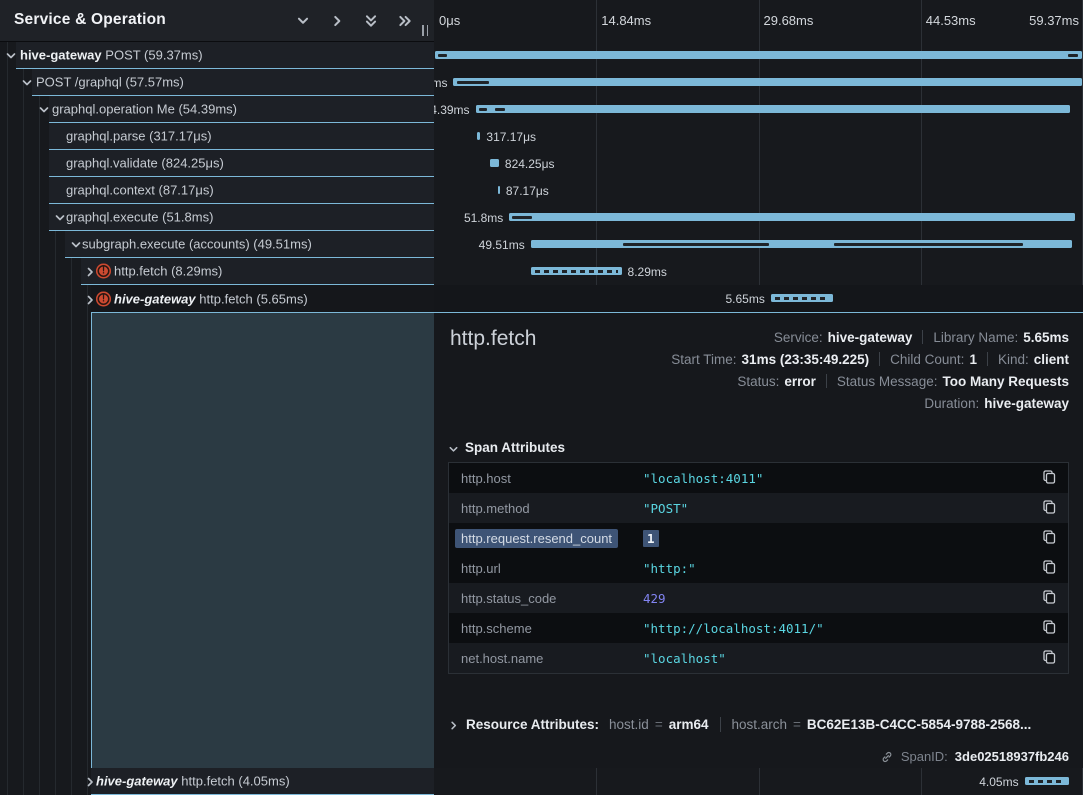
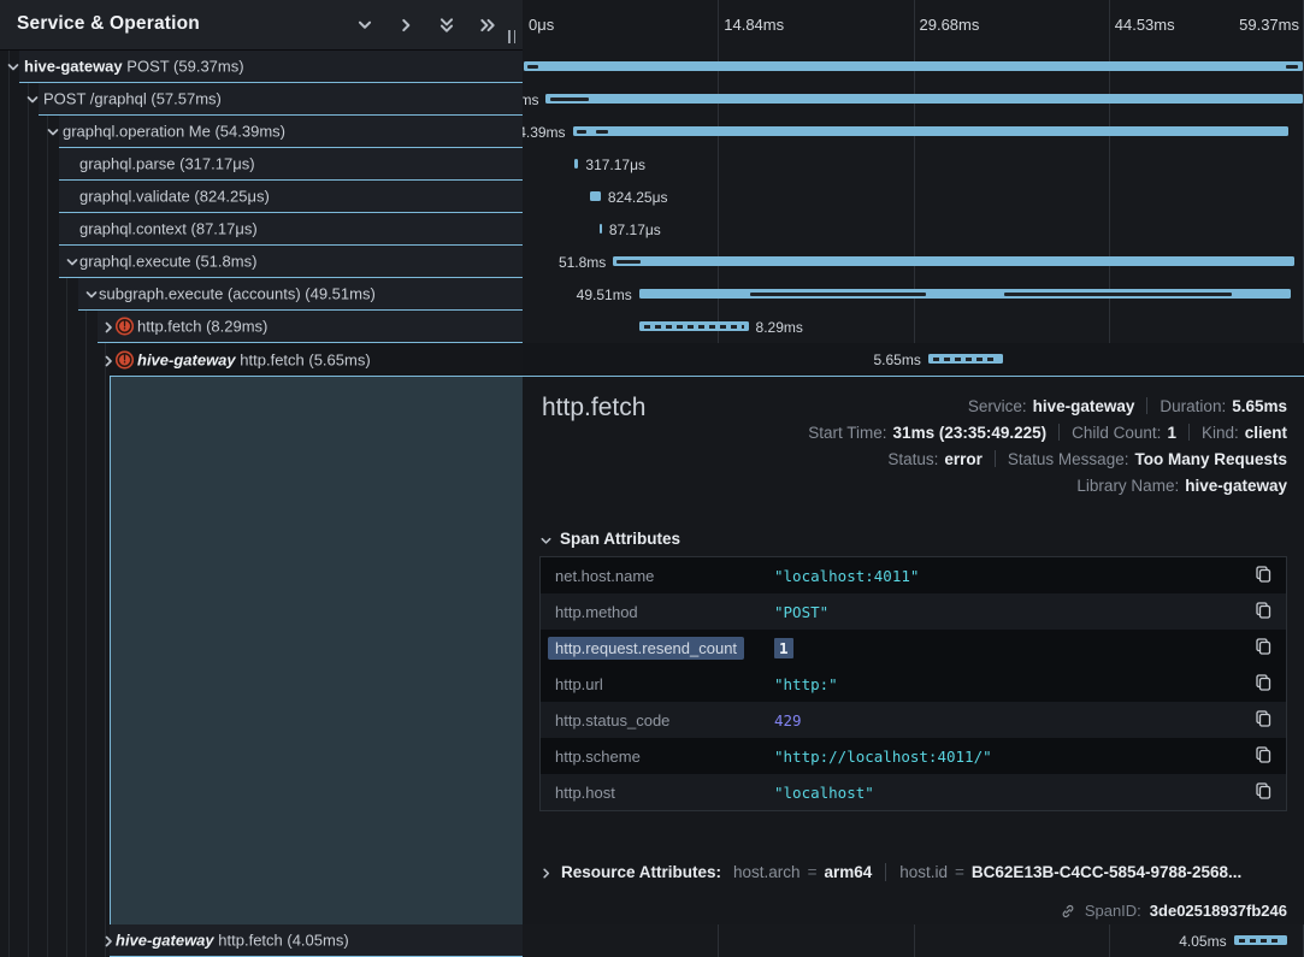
  0μs
  14.84ms
  29.68ms
  44.53ms
  59.37ms
  .39ms
  317.17μs
  824.25μs
  87.17μs
  51.8ms
  49.51ms
  8.29ms
  5.65ms
  4.05ms
  http.fetch
  Service:
  hive-gateway
- Library Name:
+ Duration:
  5.65ms
  Start Time:
  31ms (23:35:49.225)
  Child Count:
  1
  Kind:
  client
  Status:
  error
  Status Message:
  Too Many Requests
- Duration:
+ Library Name:
  hive-gateway
  Span Attributes
- http.host
+ net.host.name
  "localhost:4011"
  http.method
  "POST"
  http.request.resend_count
  1
  http.url
  "http:"
  http.status_code
  429
  http.scheme
  "http://localhost:4011/"
- net.host.name
+ http.host
  "localhost"
  Resource Attributes:
- host.id
+ host.arch
  =
  arm64
- host.arch
+ host.id
  =
  BC62E13B-C4CC-5854-9788-2568...
  SpanID:
  3de02518937fb246
  hive-gateway POST (59.37ms)
  POST /graphql (57.57ms)
  graphql.operation Me (54.39ms)
  graphql.parse (317.17μs)
  graphql.validate (824.25μs)
  graphql.context (87.17μs)
  graphql.execute (51.8ms)
  subgraph.execute (accounts) (49.51ms)
  !
  http.fetch (8.29ms)
  !
  hive-gateway http.fetch (5.65ms)
  hive-gateway http.fetch (4.05ms)
  Service & Operation
